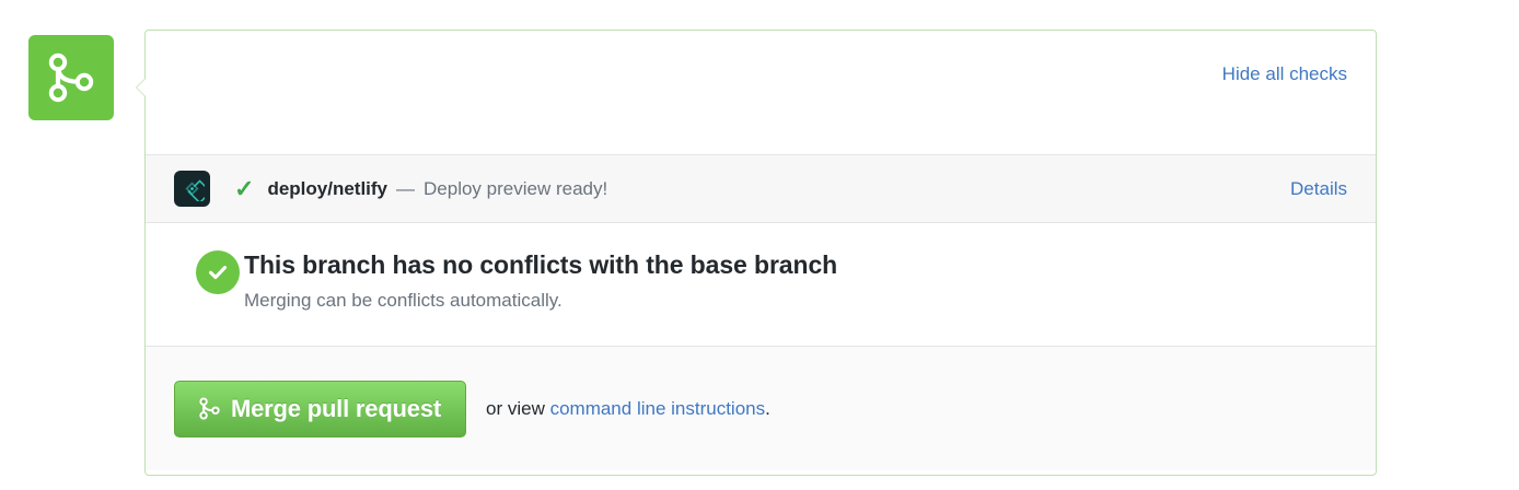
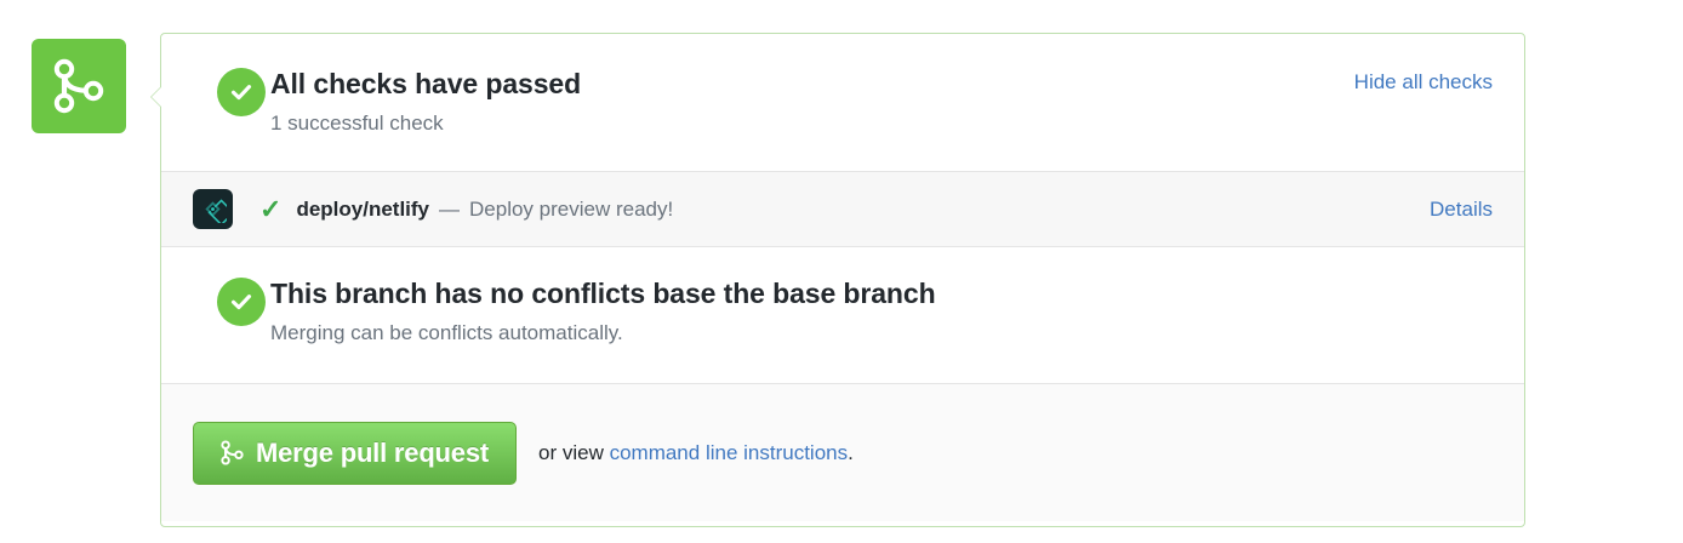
+ All checks have passed
+ 1 successful check
  Hide all checks
  ✓
  deploy/netlify
  —
  Deploy preview ready!
  Details
- This branch has no conflicts with the base branch
+ This branch has no conflicts base the base branch
  Merging can be conflicts automatically.
  Merge pull request
  or view command line instructions.
